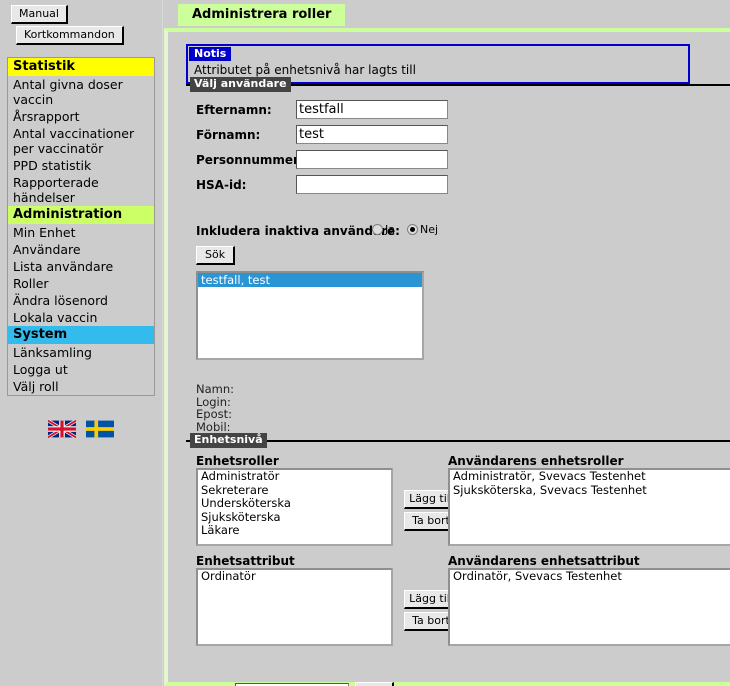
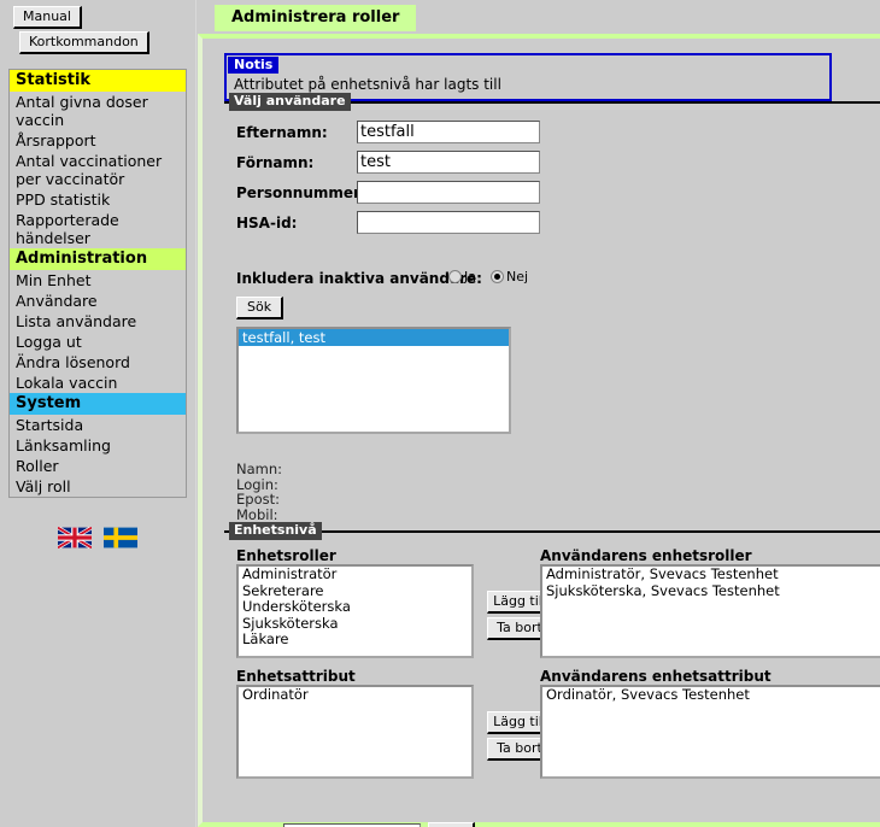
  Manual
  Kortkommandon
  Statistik
  Antal givna doser vaccin
  Årsrapport
  Antal vaccinationer per vaccinatör
  PPD statistik
  Rapporterade händelser
  Administration
  Min Enhet
  Användare
  Lista användare
- Roller
+ Logga ut
  Ändra lösenord
  Lokala vaccin
  System
+ Startsida
  Länksamling
- Logga ut
+ Roller
  Välj roll
  Administrera roller
  Notis
  Attributet på enhetsnivå har lagts till
  Välj användare
  Efternamn: testfall
  Förnamn: test
  Personnumme
  HSA-id:
  Inkludera inaktiva användre:
  Ja
  Nej
  Sök
  testfall, test
  Namn:
  Login:
  Epost:
  Mobil:
  Enhetsnivå
  Enhetsroller
  Administratör
  Sekreterare
  Undersköterska
  Sjuksköterska
  Läkare
  Lägg ti
  Ta bor
  Användarens enhetsroller
  Administratör, Svevacs Testenhet
  Sjuksköterska, Svevacs Testenhet
  Enhetsattribut
  Ordinatör
  Lägg ti
  Ta bor
  Användarens enhetsattribut
  Ordinatör, Svevacs Testenhet
